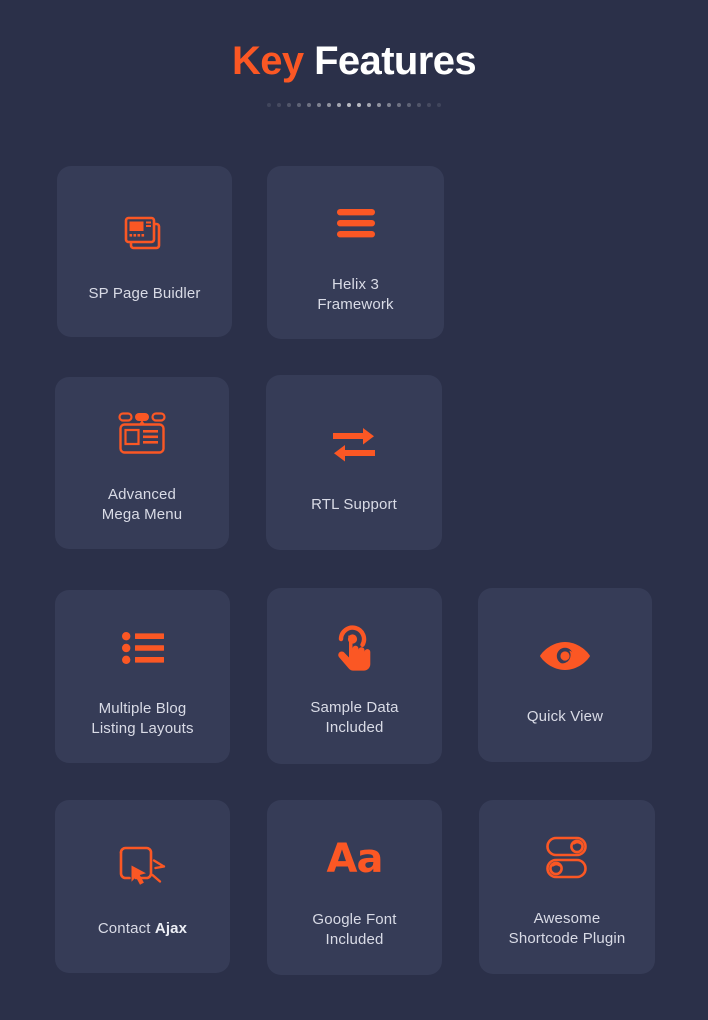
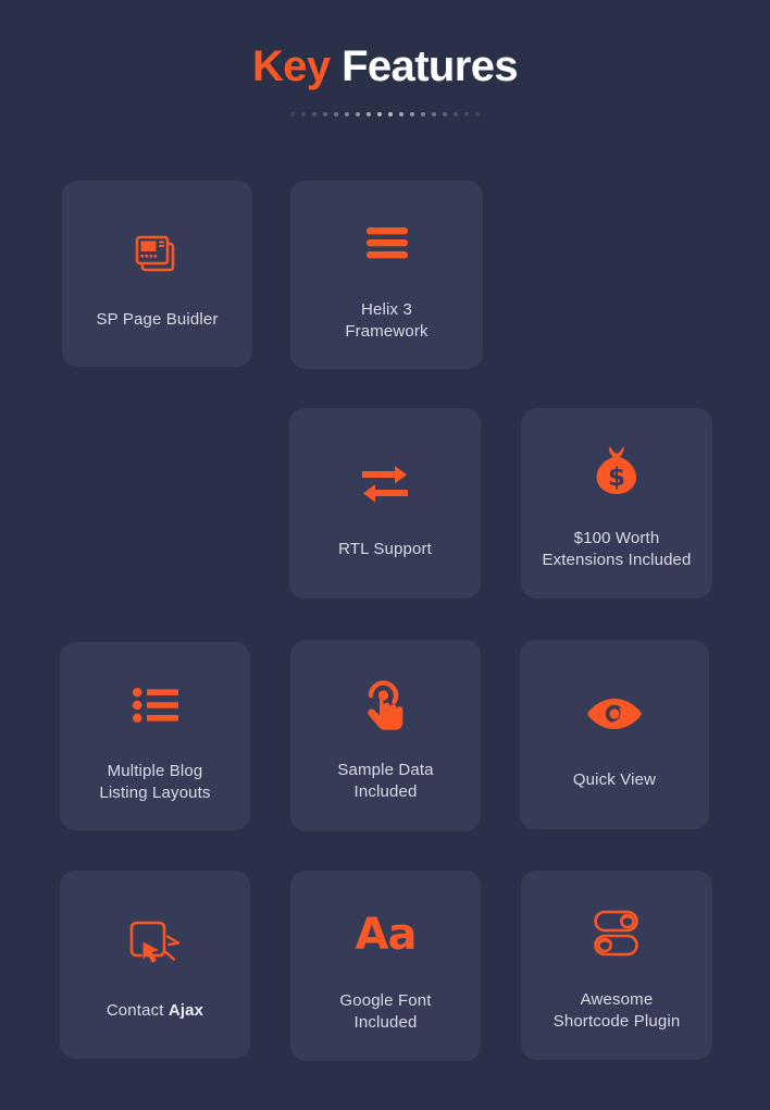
  Key Features
  SP Page Buidler
  Helix 3
  Framework
- Advanced
- Mega Menu
  RTL Support
+ $
+ $100 Worth
+ Extensions Included
  Multiple Blog
  Listing Layouts
  Sample Data
  Included
  Quick View
  Contact Ajax
  Aa
  Google Font
  Included
  Awesome
  Shortcode Plugin
